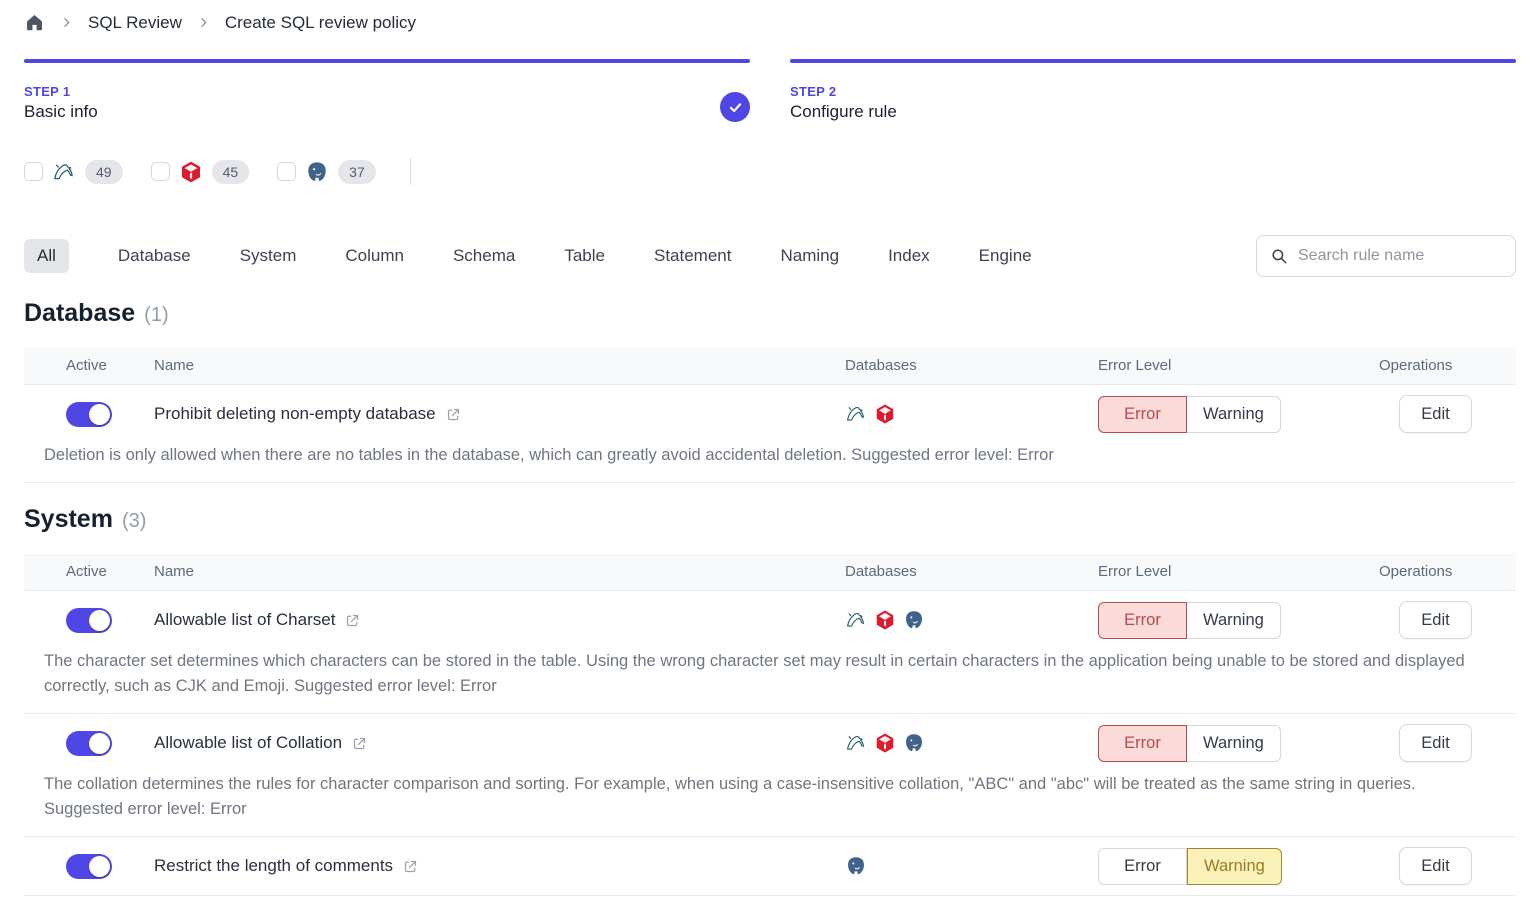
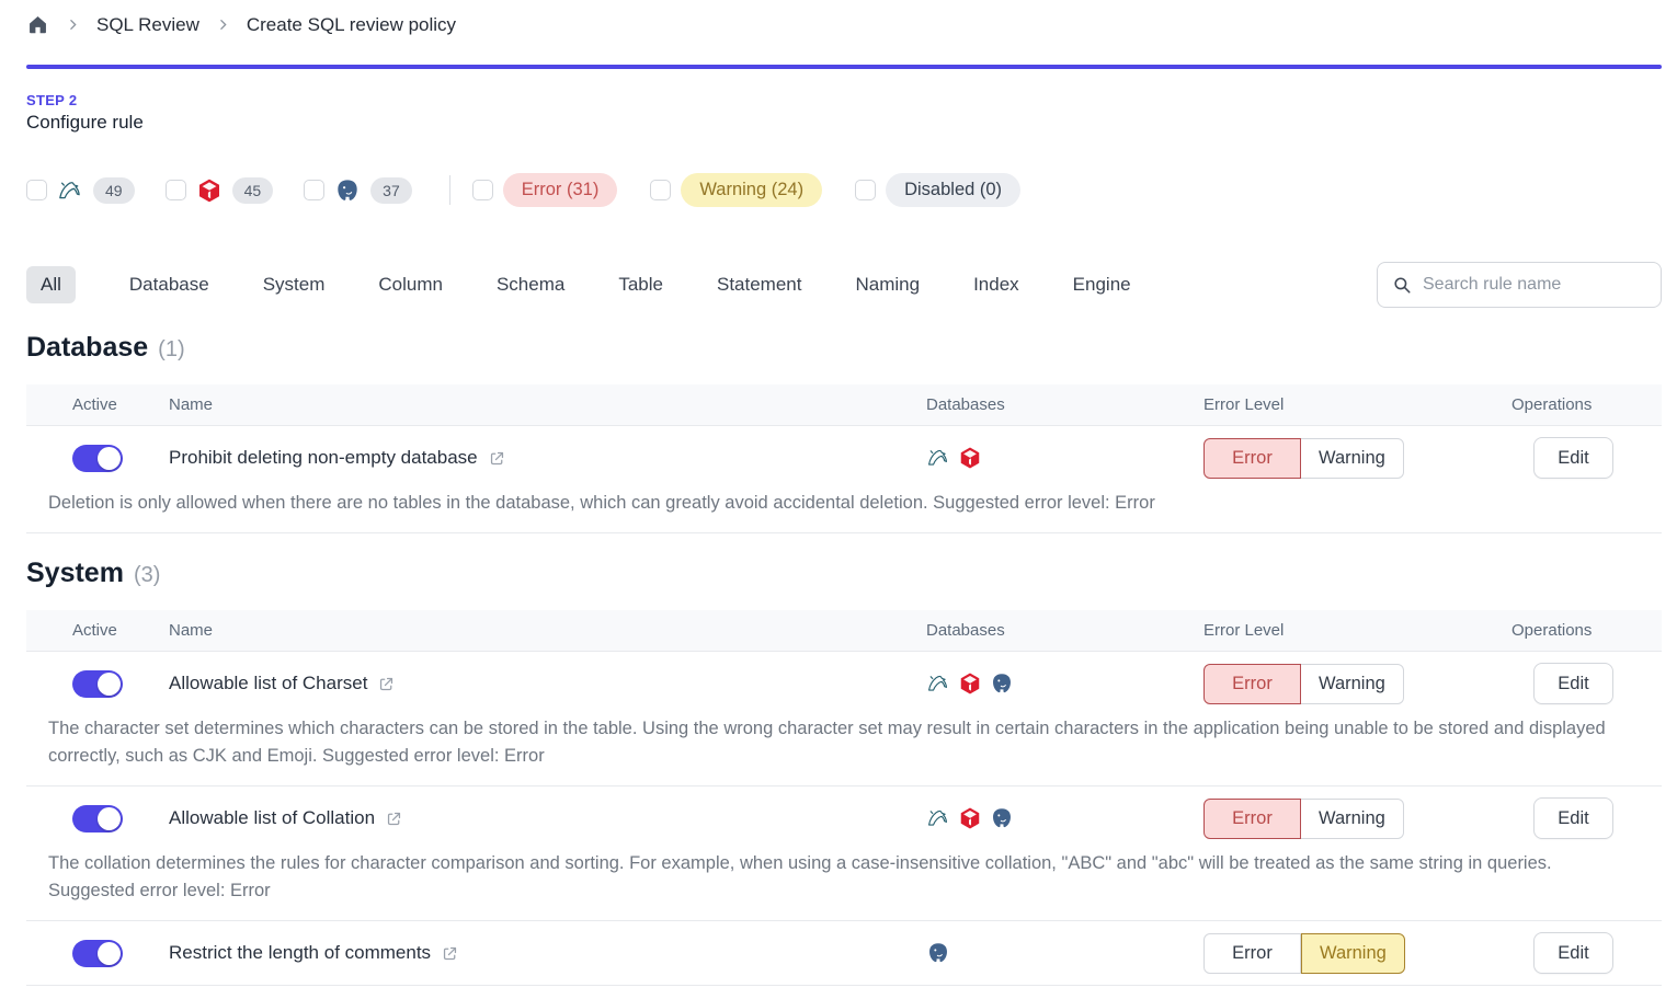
  SQL Review
  Create SQL review policy
- STEP 1
- Basic info
  STEP 2
  Configure rule
  49
  45
  37
+ Error (31)
+ Warning (24)
+ Disabled (0)
  All
  Database
  System
  Column
  Schema
  Table
  Statement
  Naming
  Index
  Engine
  Search rule name
  Database
  (1)
  Active
  Name
  Databases
  Error Level
  Operations
  Prohibit deleting non-empty database
  Error
  Warning
  Edit
  Deletion is only allowed when there are no tables in the database, which can greatly avoid accidental deletion. Suggested error level: Error
  System
  (3)
  Active
  Name
  Databases
  Error Level
  Operations
  Allowable list of Charset
  Error
  Warning
  Edit
  The character set determines which characters can be stored in the table. Using the wrong character set may result in certain characters in the application being unable to be stored and displayed correctly, such as CJK and Emoji. Suggested error level: Error
  Allowable list of Collation
  Error
  Warning
  Edit
  The collation determines the rules for character comparison and sorting. For example, when using a case-insensitive collation, "ABC" and "abc" will be treated as the same string in queries. Suggested error level: Error
  Restrict the length of comments
  Error
  Warning
  Edit
